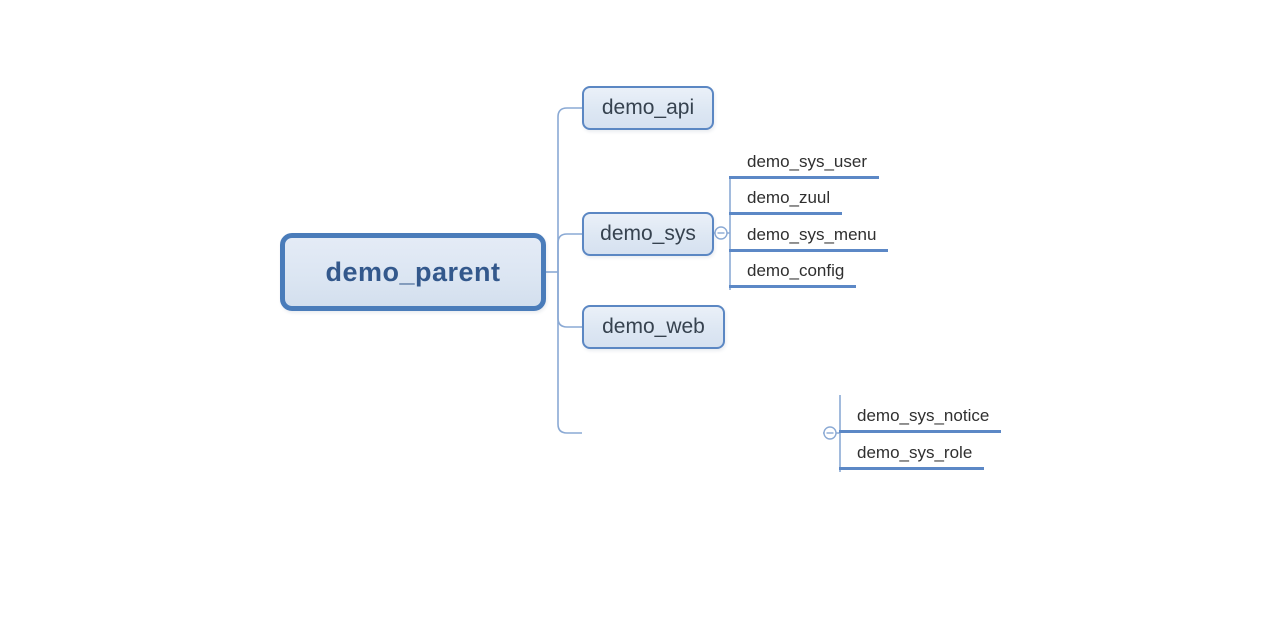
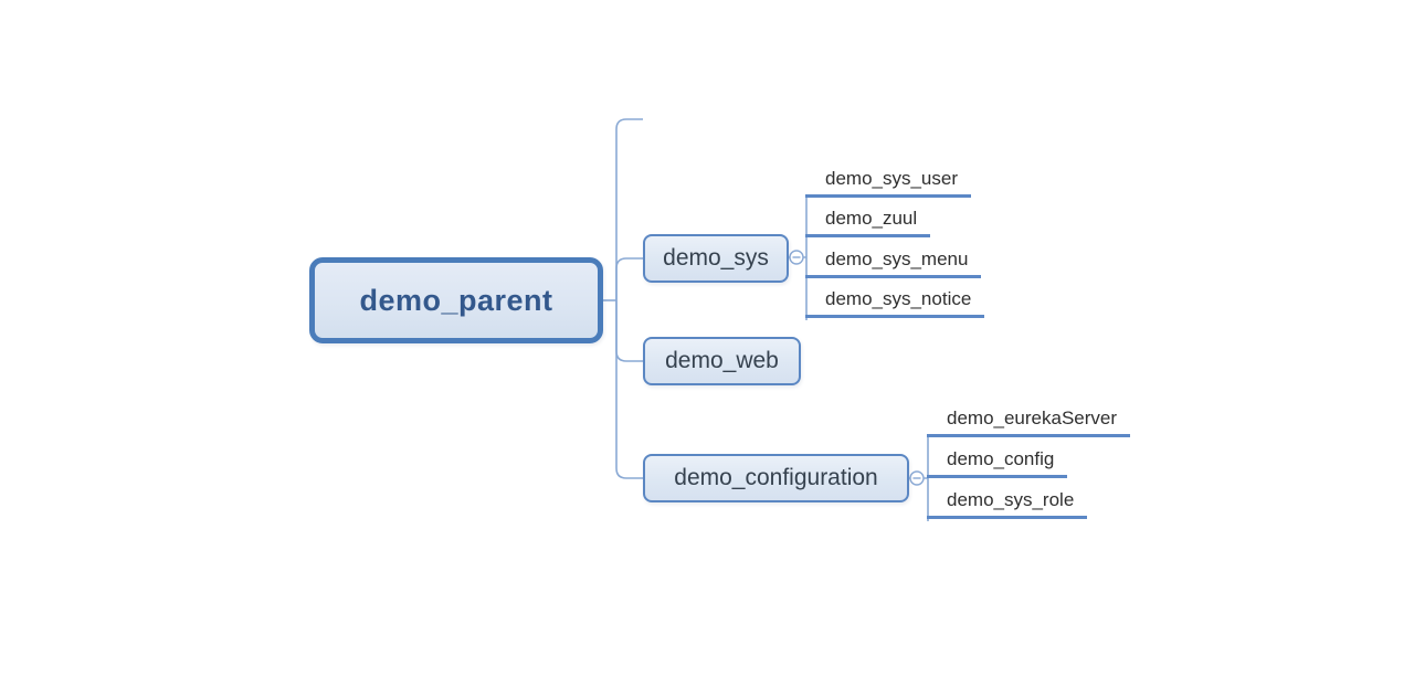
  demo_parent
- demo_api
  demo_sys
  demo_web
+ demo_configuration
  demo_sys_user
  demo_zuul
  demo_sys_menu
- demo_config
+ demo_sys_notice
+ demo_eurekaServer
- demo_sys_notice
+ demo_config
  demo_sys_role
